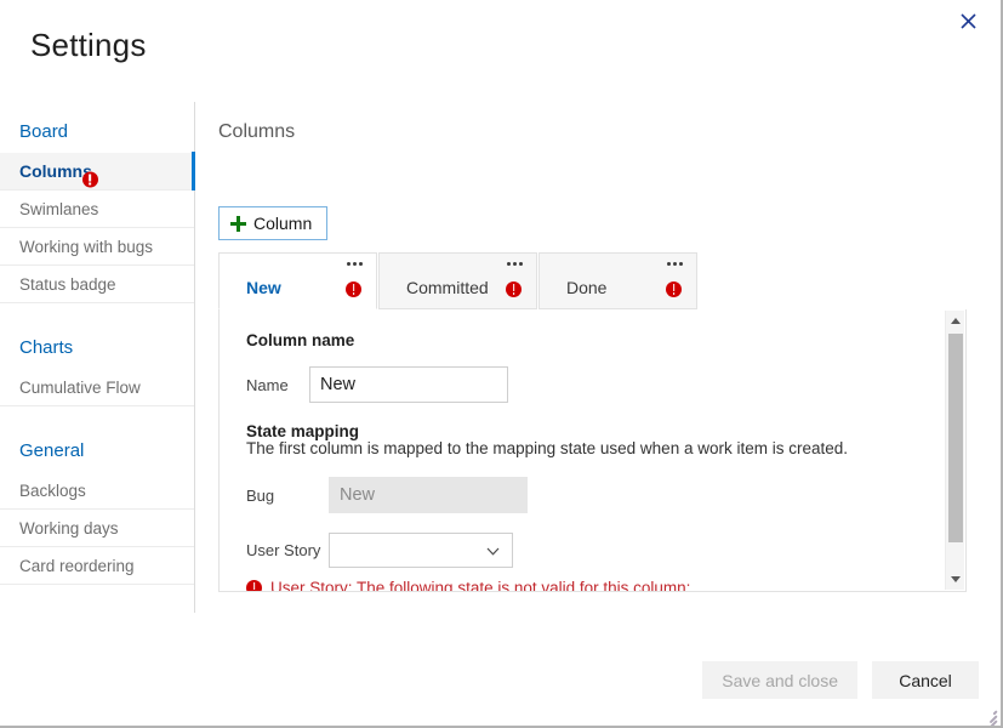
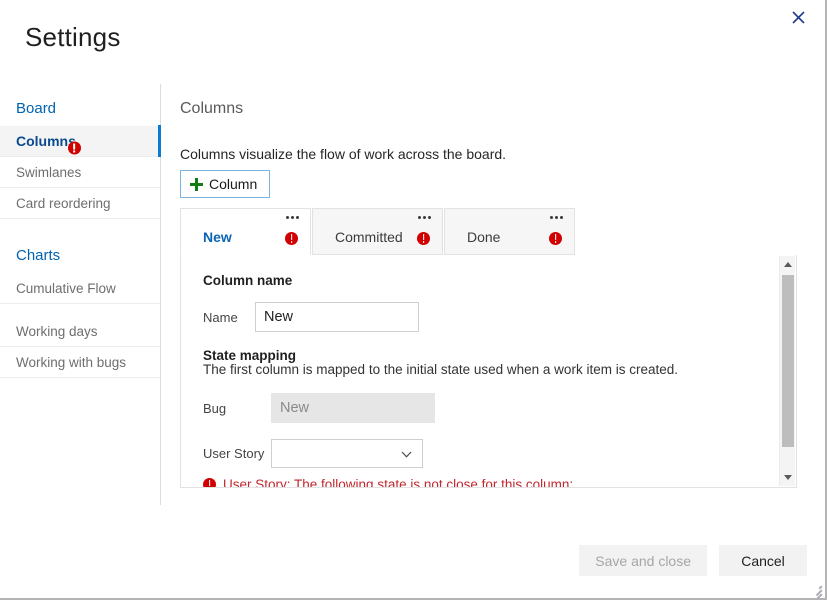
  Settings
  Board
  Column
  Swimlanes
- Working with bugs
+ Card reordering
- Status badge
  Charts
  Cumulative Flow
- General
- Backlogs
  Working days
- Card reordering
+ Working with bugs
  Columns
+ Columns visualize the flow of work across the board.
  Column
  New
  Committed
  Done
  Column name
  Name
  New
  State mapping
- The first column is mapped to the mapping state used when a work item is created.
+ The first column is mapped to the initial state used when a work item is created.
  Bug
  New
  User Story
- User Story: The following state is not valid for this column: .
+ User Story: The following state is not close for this column: .
  Save and close
  Cancel
